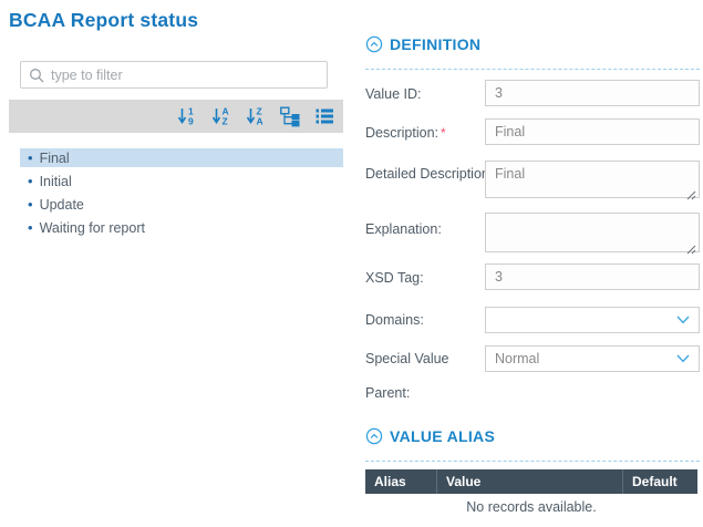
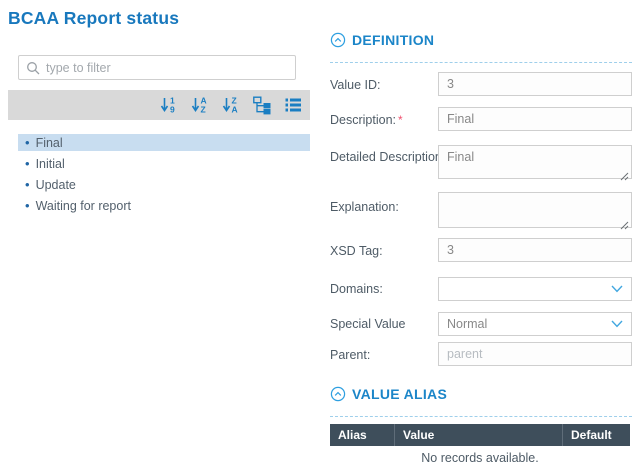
  BCAA Report status
  type to filter
  1
  9
  A
  Z
  Z
  A
  •
  Final
  •
  Initial
  •
  Update
  •
  Waiting for report
  DEFINITION
  Value ID:
  3
  Description: *
  Final
  Detailed Descriptio
  Final
  Explanation:
  XSD Tag:
  3
  Domains:
  Special Value
  Normal
  Parent:
+ parent
  VALUE ALIAS
  Alias
  Value
  Default
  No records available.
